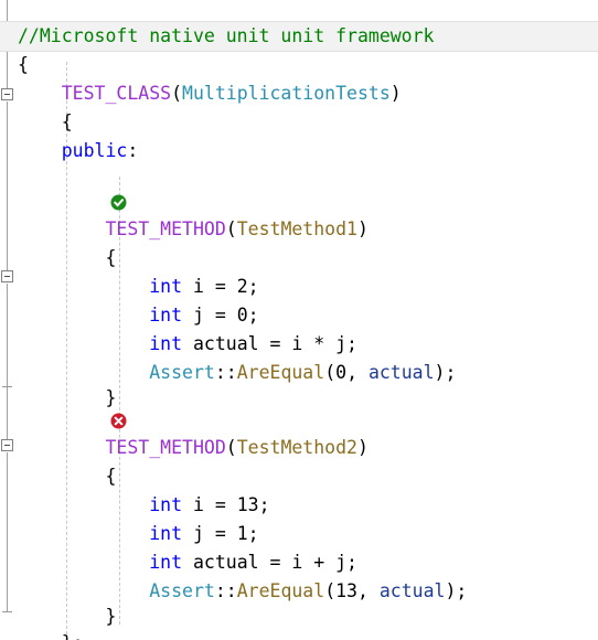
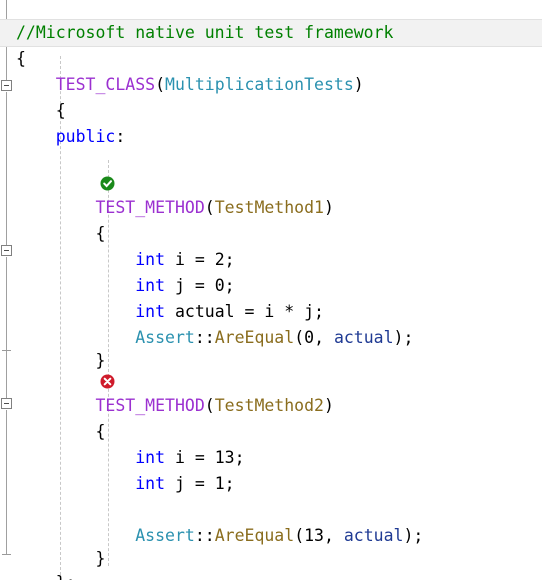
- //Microsoft native unit unit framework
+ //Microsoft native unit test framework
  {
  TEST_CLASS(MultiplicationTests)
  {
  public:
  TEST_METHOD(TestMethod1)
  {
  int i = 2;
  int j = 0;
  int actual = i * j;
  Assert::AreEqual(0, actual);
  }
  TEST_METHOD(TestMethod2)
  {
  int i = 13;
  int j = 1;
- int actual = i + j;
  Assert::AreEqual(13, actual);
  }
